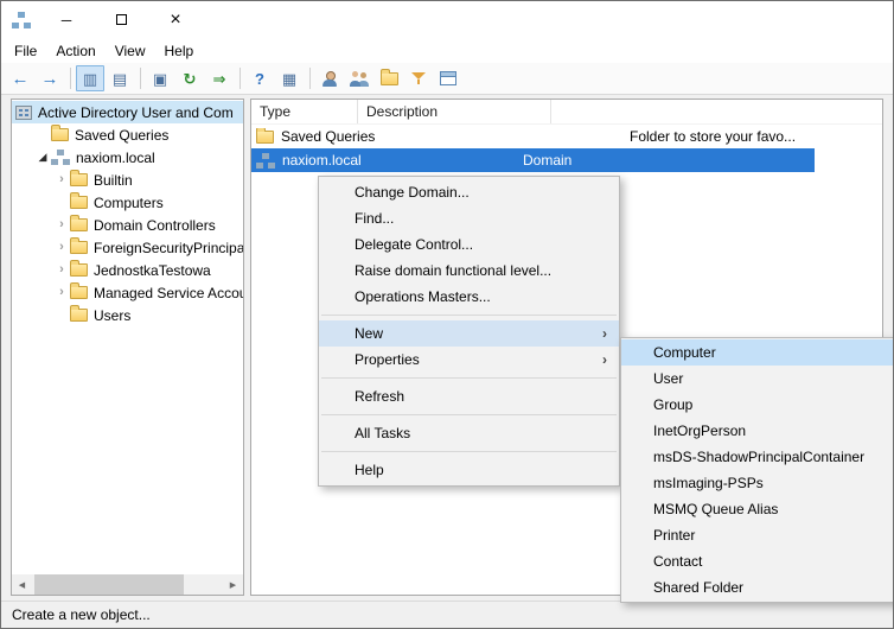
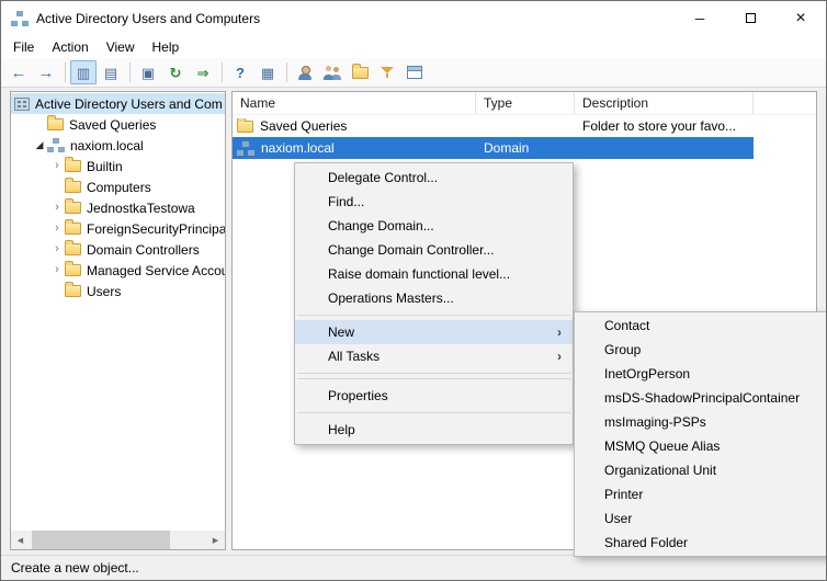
+ Active Directory Users and Computers
  ─
  ×
  File
  Action
  View
  Help
  ←
  →
  ▥
  ▤
  ▣
  ↻
  ⇒
  ?
  ▦
- Active Directory User and Com
+ Active Directory Users and Com
  Saved Queries
  ◢
  naxiom.local
  ›
  Builtin
  Computers
  ›
- Domain Controllers
+ JednostkaTestowa
  ›
  ForeignSecurityPrincipa
  ›
- JednostkaTestowa
+ Domain Controllers
  ›
  Managed Service Acco
  Users
+ Name
  Type
  Description
  Saved Queries
  Folder to store your favo...
  naxiom.local
  Domain
  Create a new object...
- Change Domain...
+ Delegate Control...
  Find...
- Delegate Control...
+ Change Domain...
+ Change Domain Controller...
  Raise domain functional level...
  Operations Masters...
  New
  ›
- Properties
+ All Tasks
  ›
- Refresh
- All Tasks
+ Properties
  Help
- Computer
- User
+ Contact
  Group
  InetOrgPerson
  msDS-ShadowPrincipalContainer
  msImaging-PSPs
  MSMQ Queue Alias
+ Organizational Unit
  Printer
- Contact
+ User
  Shared Folder
